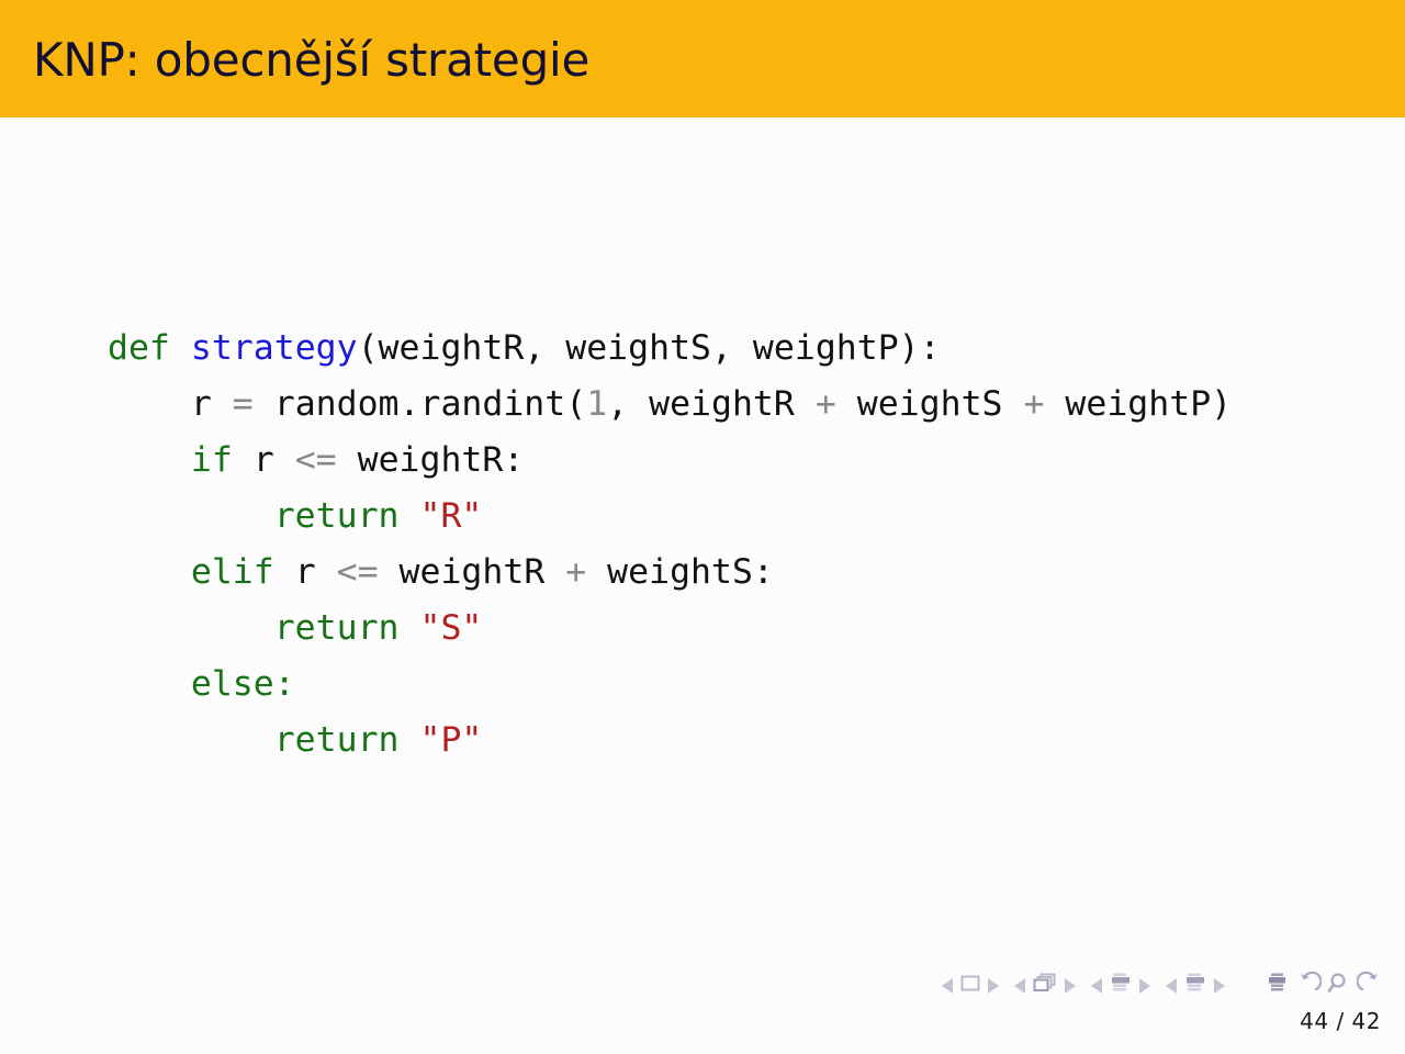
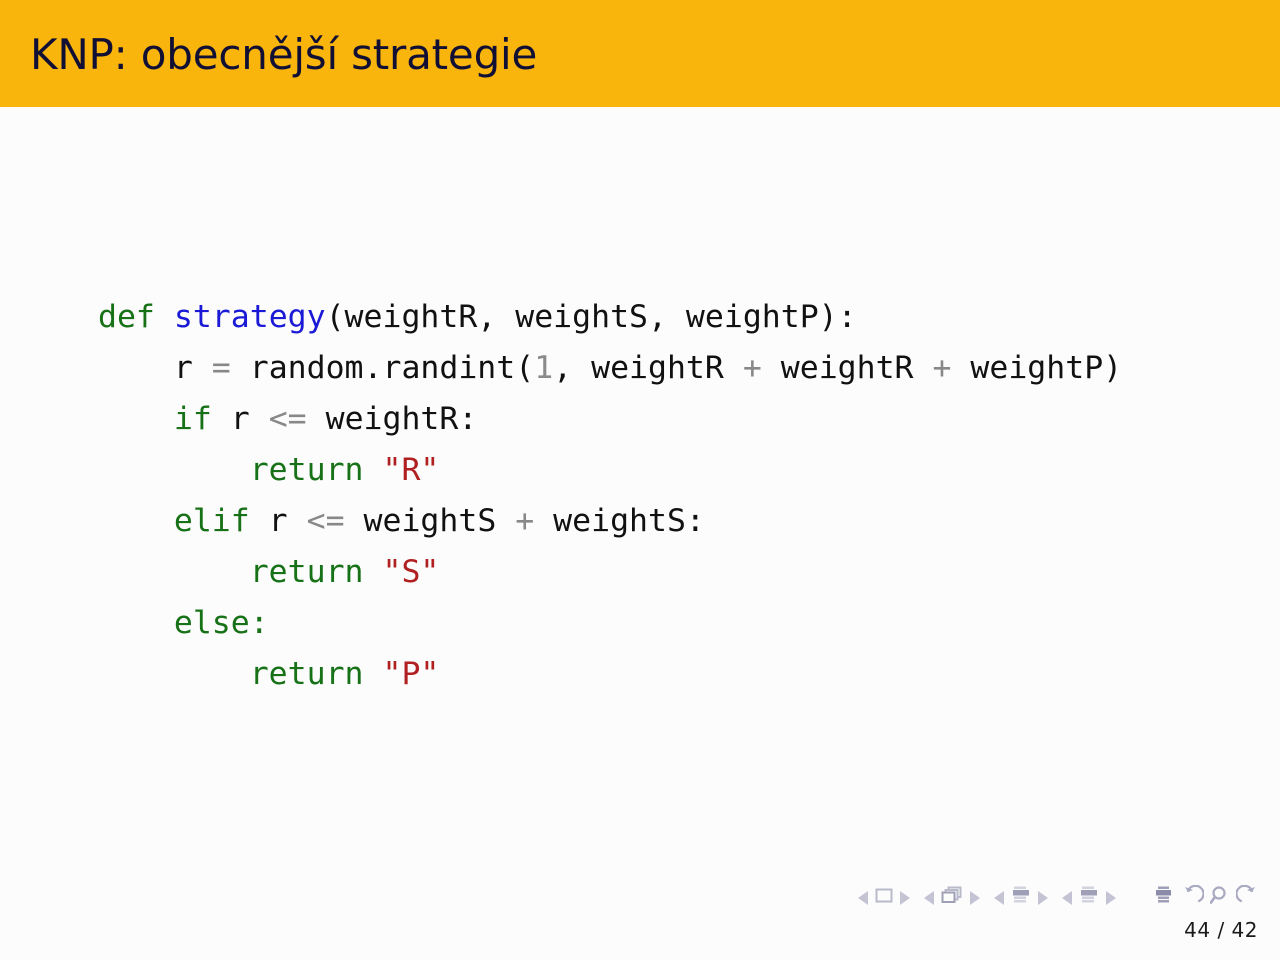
  KNP: obecnější strategie
  def strategy(weightR, weightS, weightP):
- r = random.randint(1, weightR + weightS + weightP)
+ r = random.randint(1, weightR + weightR + weightP)
  if r <= weightR:
  return "R"
- elif r <= weightR + weightS:
+ elif r <= weightS + weightS:
  return "S"
  else:
  return "P"
  44 / 42
